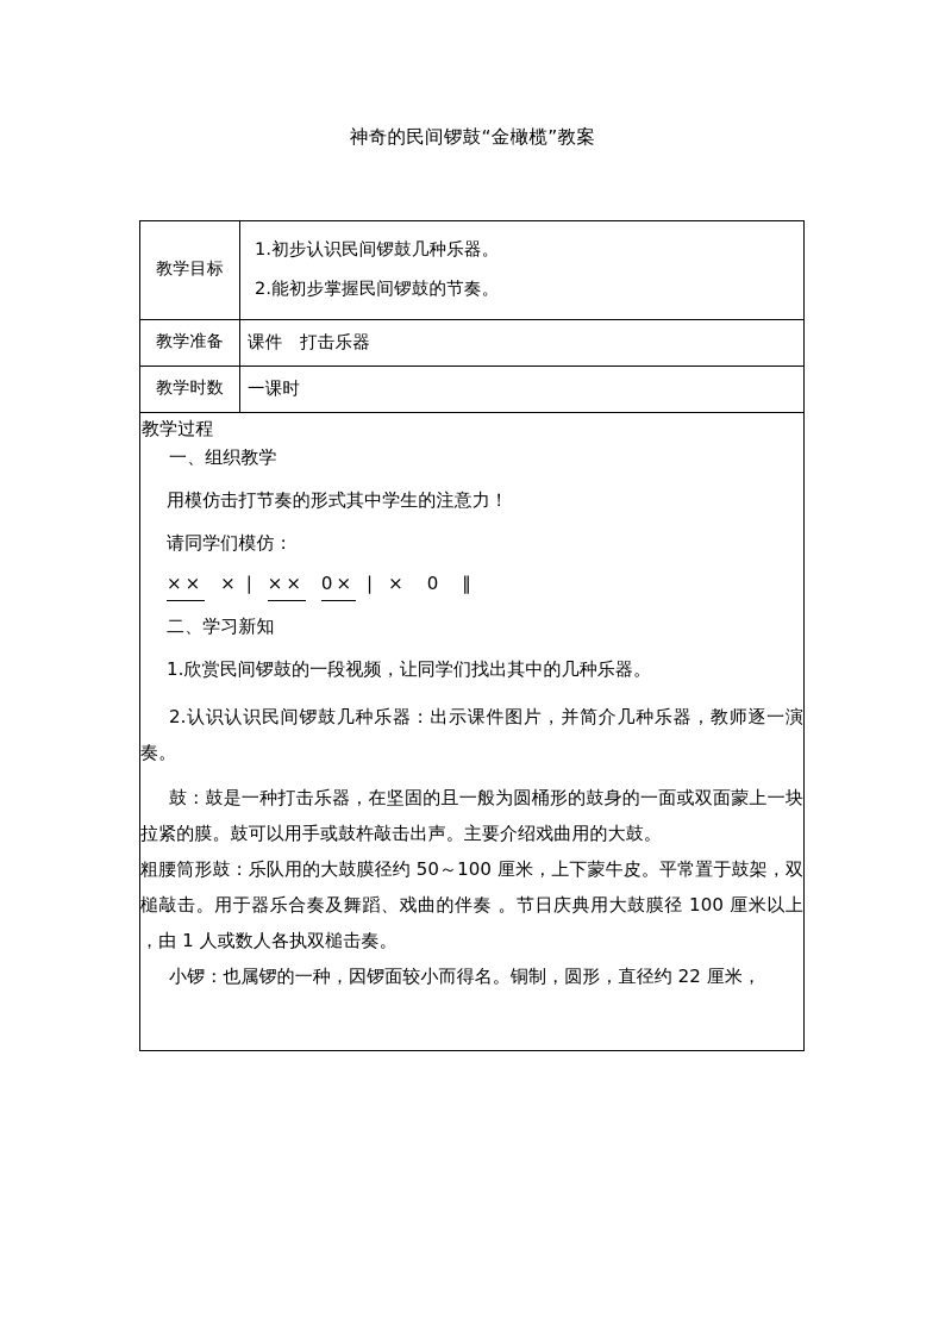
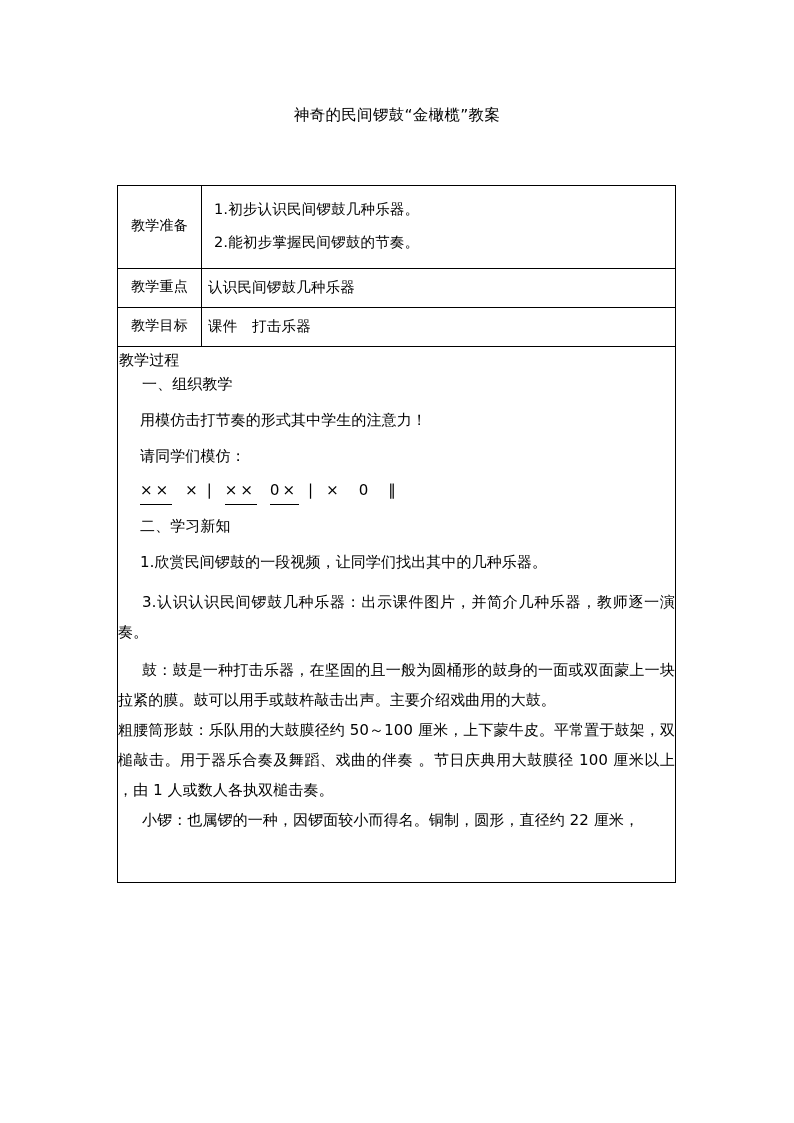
  神奇的民间锣鼓“金橄榄”教案
- 教学目标	1.初步认识民间锣鼓几种乐器。 2.能初步掌握民间锣鼓的节奏。
+ 教学准备	1.初步认识民间锣鼓几种乐器。 2.能初步掌握民间锣鼓的节奏。
+ 教学重点	认识民间锣鼓几种乐器
- 教学准备	课件 打击乐器
+ 教学目标	课件 打击乐器
- 教学时数	一课时
- 教学过程 一、组织教学 用模仿击打节奏的形式其中学生的注意力！ 请同学们模仿： ×× × | ×× 0× | × 0 ‖ 二、学习新知 1.欣赏民间锣鼓的一段视频，让同学们找出其中的几种乐器。 2.认识认识民间锣鼓几种乐器：出示课件图片，并简介几种乐器，教师逐一演奏。 鼓：鼓是一种打击乐器，在坚固的且一般为圆桶形的鼓身的一面或双面蒙上一块拉紧的膜。鼓可以用手或鼓杵敲击出声。主要介绍戏曲用的大鼓。 粗腰筒形鼓：乐队用的大鼓膜径约 50～100 厘米，上下蒙牛皮。平常置于鼓架，双槌敲击。用于器乐合奏及舞蹈、戏曲的伴奏 。节日庆典用大鼓膜径 100 厘米以上 ，由 1 人或数人各执双槌击奏。 小锣：也属锣的一种，因锣面较小而得名。铜制，圆形，直径约 22 厘米，
+ 教学过程 一、组织教学 用模仿击打节奏的形式其中学生的注意力！ 请同学们模仿： ×× × | ×× 0× | × 0 ‖ 二、学习新知 1.欣赏民间锣鼓的一段视频，让同学们找出其中的几种乐器。 3.认识认识民间锣鼓几种乐器：出示课件图片，并简介几种乐器，教师逐一演奏。 鼓：鼓是一种打击乐器，在坚固的且一般为圆桶形的鼓身的一面或双面蒙上一块拉紧的膜。鼓可以用手或鼓杵敲击出声。主要介绍戏曲用的大鼓。 粗腰筒形鼓：乐队用的大鼓膜径约 50～100 厘米，上下蒙牛皮。平常置于鼓架，双槌敲击。用于器乐合奏及舞蹈、戏曲的伴奏 。节日庆典用大鼓膜径 100 厘米以上 ，由 1 人或数人各执双槌击奏。 小锣：也属锣的一种，因锣面较小而得名。铜制，圆形，直径约 22 厘米，
